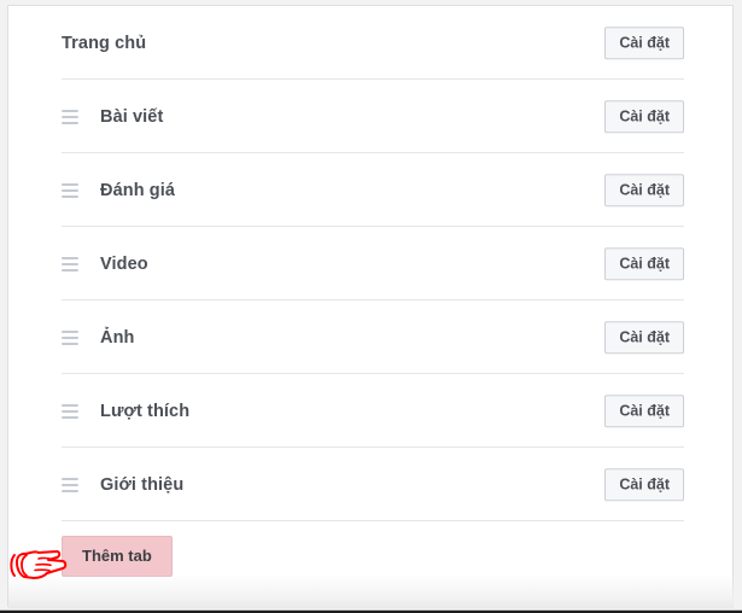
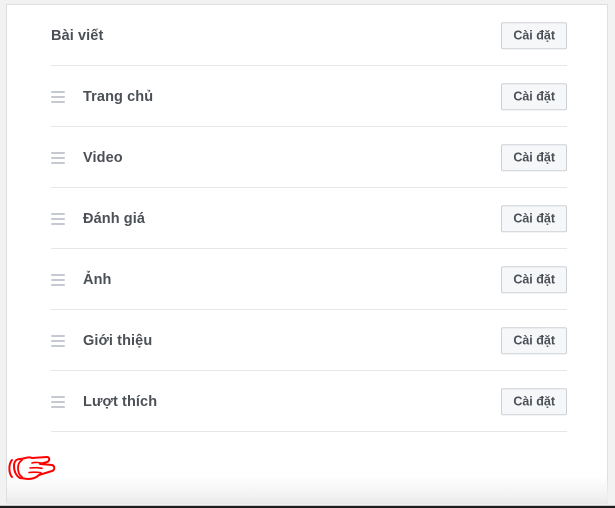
- Trang chủ
+ Bài viết
  Cài đặt
- Bài viết
+ Trang chủ
  Cài đặt
- Đánh giá
+ Video
  Cài đặt
- Video
+ Đánh giá
  Cài đặt
  Ảnh
  Cài đặt
- Lượt thích
+ Giới thiệu
  Cài đặt
- Giới thiệu
+ Lượt thích
  Cài đặt
- Thêm tab
